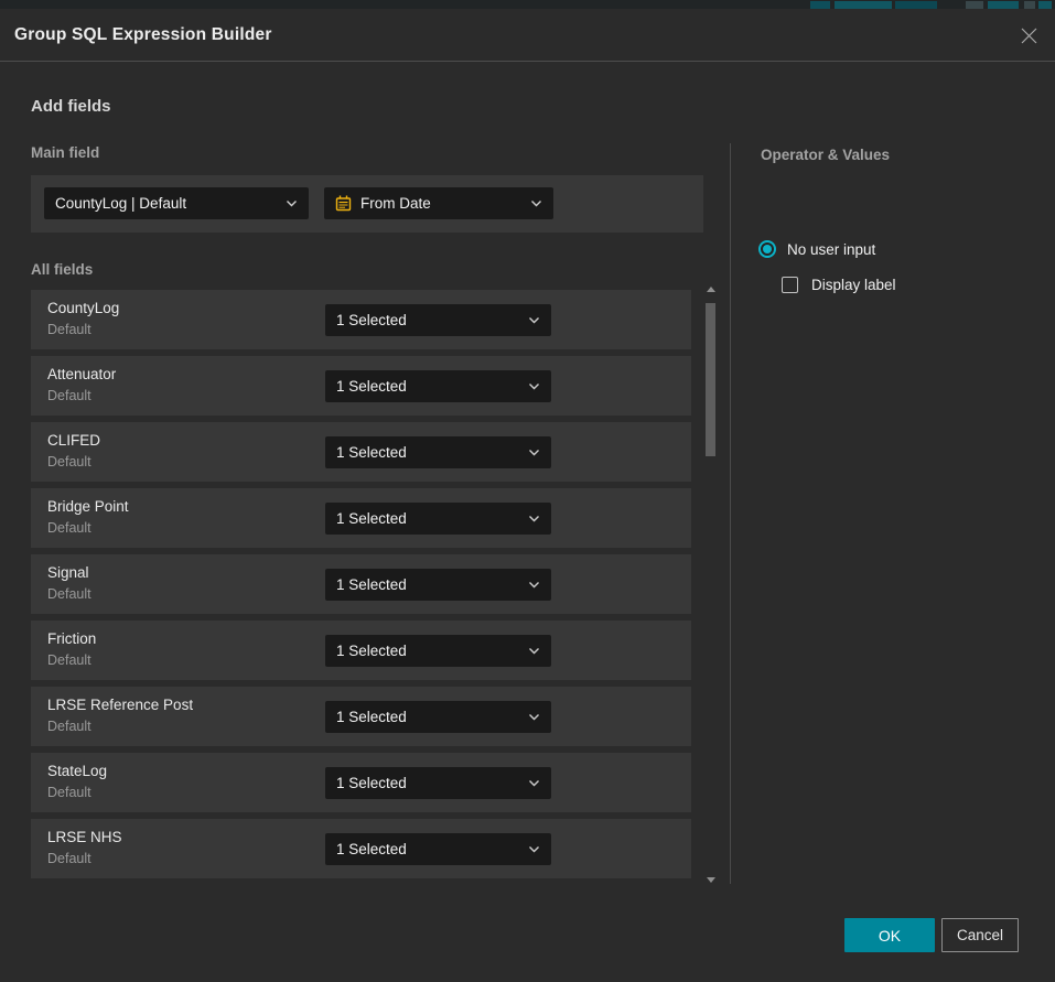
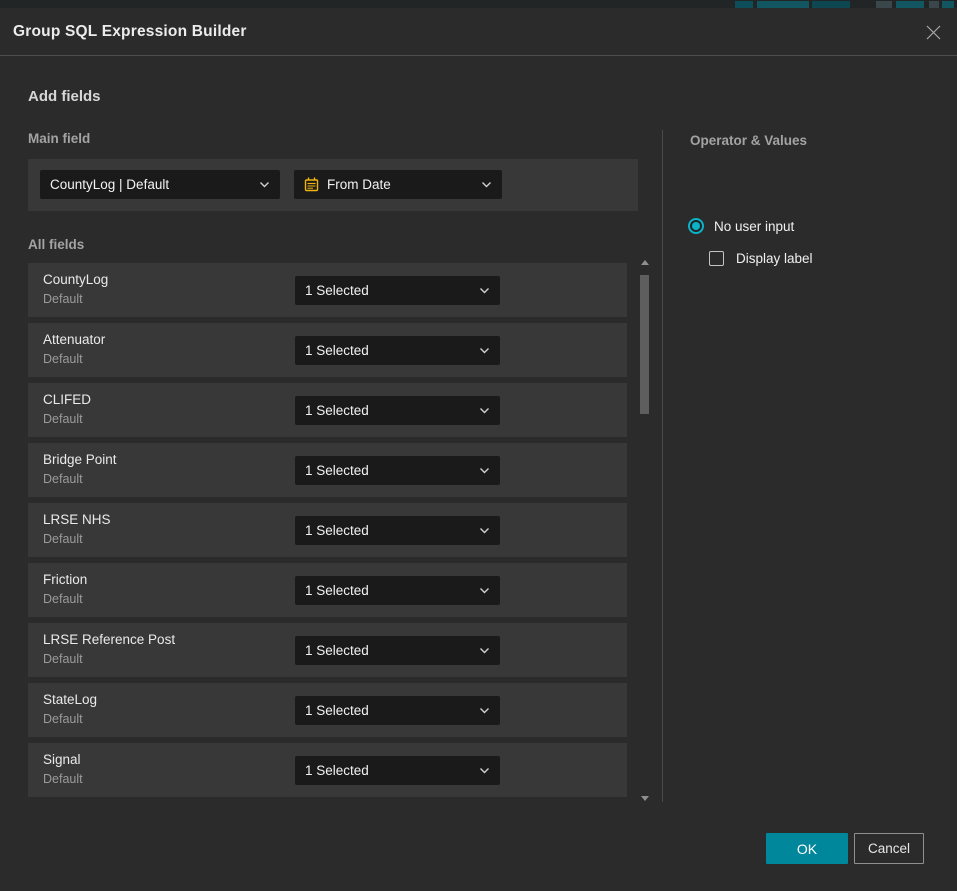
  Group SQL Expression Builder
  Add fields
  Main field
  CountyLog | Default
  From Date
  All fields
  CountyLog
  Default
  1 Selected
  Attenuator
  Default
  1 Selected
  CLIFED
  Default
  1 Selected
  Bridge Point
  Default
  1 Selected
- Signal
+ LRSE NHS
  Default
  1 Selected
  Friction
  Default
  1 Selected
  LRSE Reference Post
  Default
  1 Selected
  StateLog
  Default
  1 Selected
- LRSE NHS
+ Signal
  Default
  1 Selected
  Operator & Values
  No user input
  Display label
  OK
  Cancel
